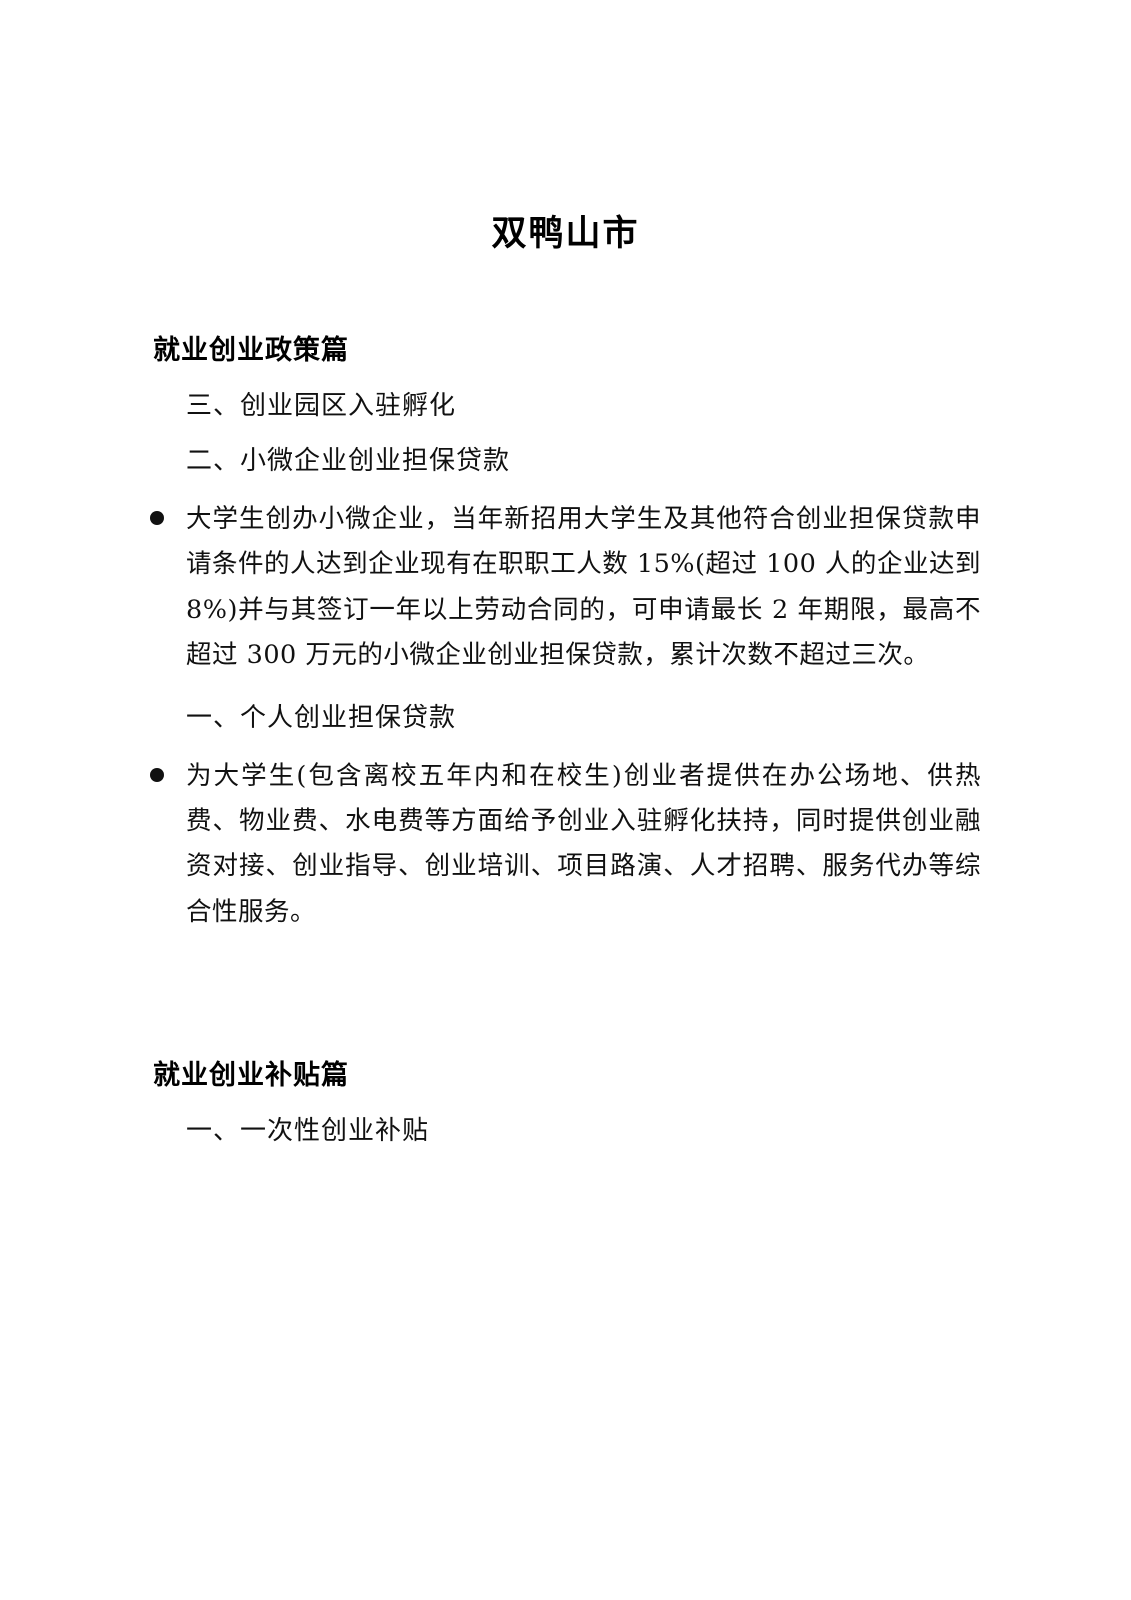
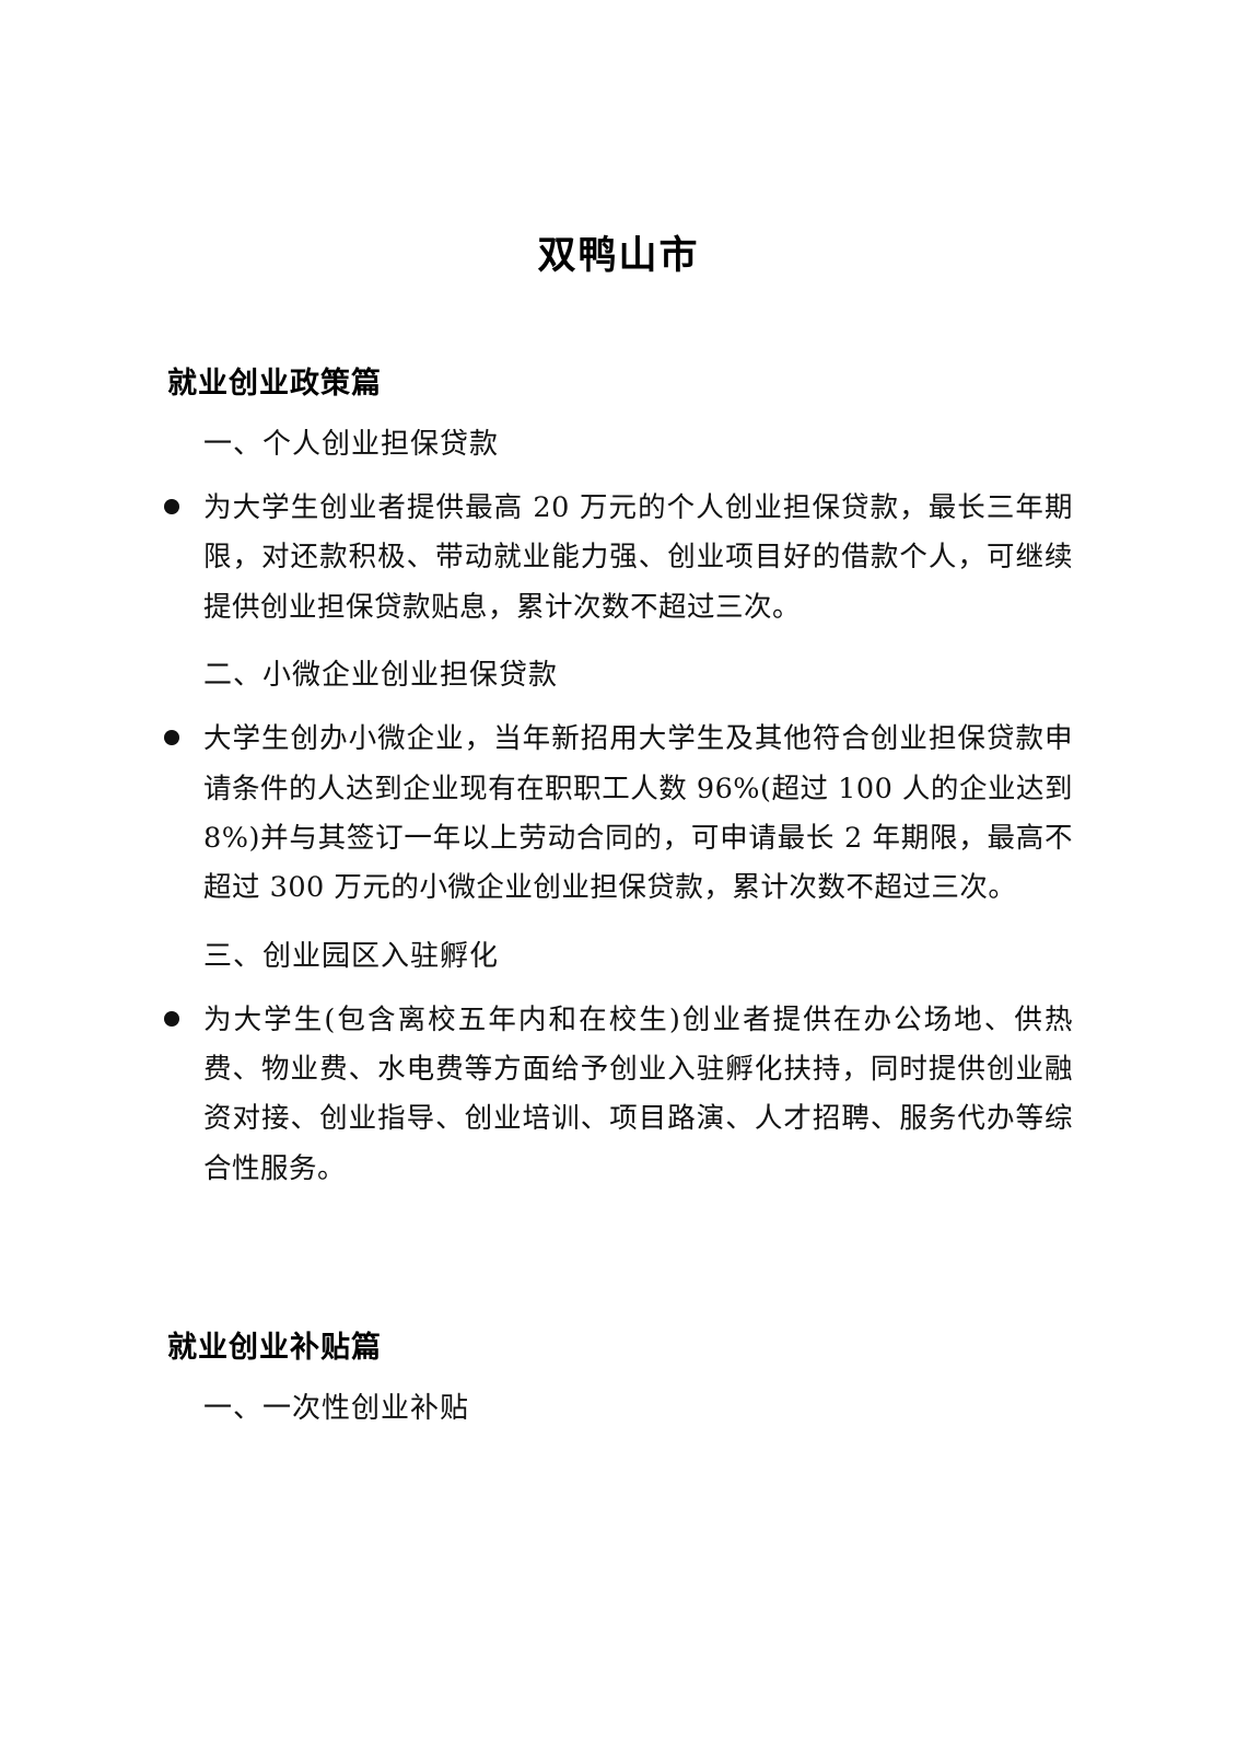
  双鸭山市
  就业创业政策篇
- 三、创业园区入驻孵化
+ 一、个人创业担保贷款
+ 为大学生创业者提供最高 20 万元的个人创业担保贷款，最长三年期限，对还款积极、带动就业能力强、创业项目好的借款个人，可继续提供创业担保贷款贴息，累计次数不超过三次。
  二、小微企业创业担保贷款
- 大学生创办小微企业，当年新招用大学生及其他符合创业担保贷款申请条件的人达到企业现有在职职工人数 15%(超过 100 人的企业达到 8%)并与其签订一年以上劳动合同的，可申请最长 2 年期限，最高不超过 300 万元的小微企业创业担保贷款，累计次数不超过三次。
+ 大学生创办小微企业，当年新招用大学生及其他符合创业担保贷款申请条件的人达到企业现有在职职工人数 96%(超过 100 人的企业达到 8%)并与其签订一年以上劳动合同的，可申请最长 2 年期限，最高不超过 300 万元的小微企业创业担保贷款，累计次数不超过三次。
- 一、个人创业担保贷款
+ 三、创业园区入驻孵化
  为大学生(包含离校五年内和在校生)创业者提供在办公场地、供热费、物业费、水电费等方面给予创业入驻孵化扶持，同时提供创业融资对接、创业指导、创业培训、项目路演、人才招聘、服务代办等综合性服务。
  就业创业补贴篇
  一、一次性创业补贴
